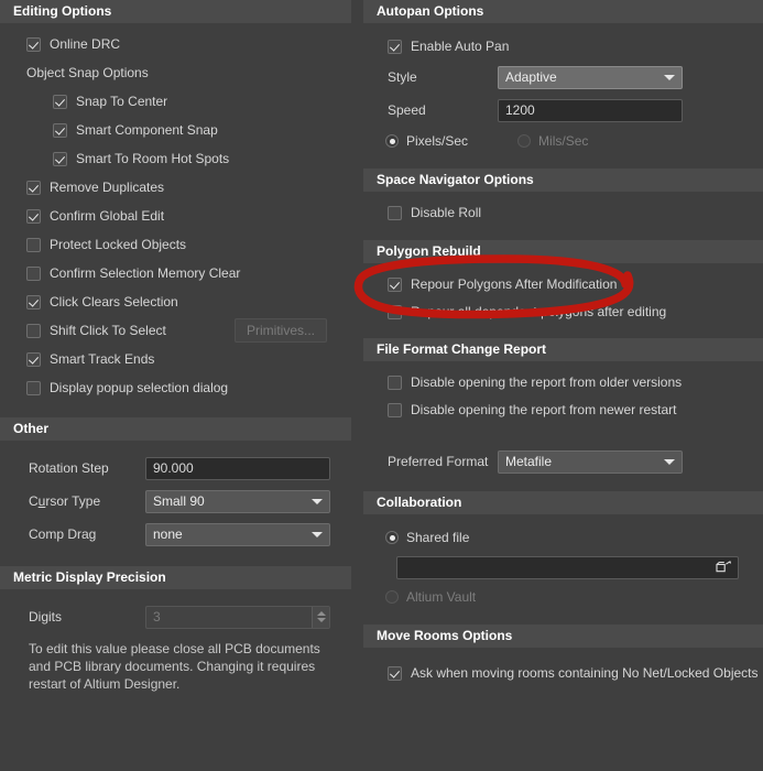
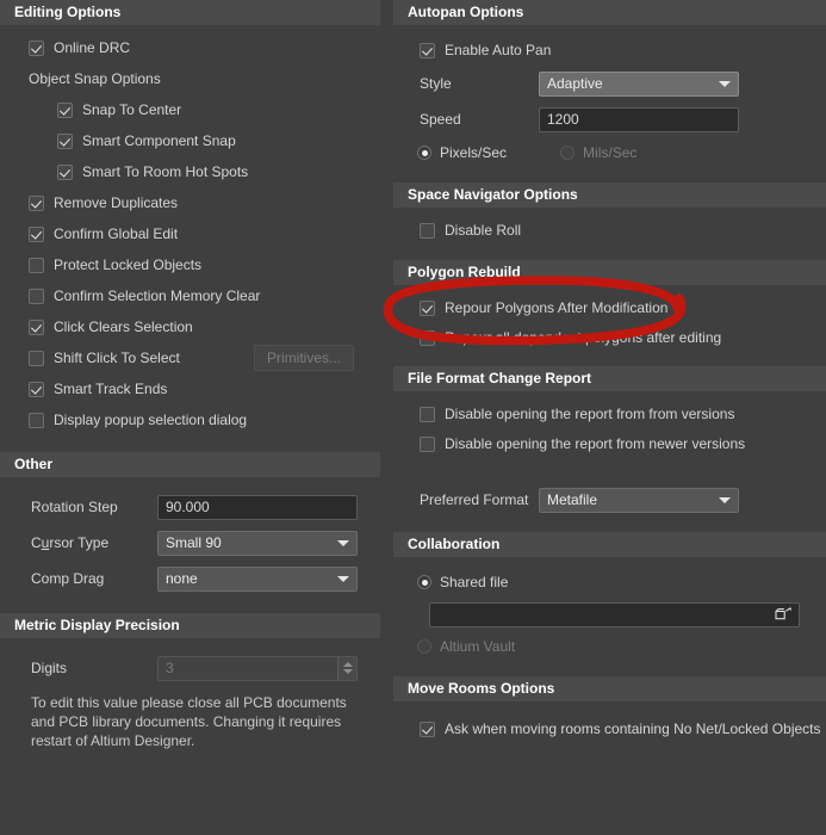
  Editing Options
  Online DRC
  Object Snap Options
  Snap To Center
  Smart Component Snap
  Smart To Room Hot Spots
  Remove Duplicates
  Confirm Global Edit
  Protect Locked Objects
  Confirm Selection Memory Clear
  Click Clears Selection
  Shift Click To Select
  Primitives...
  Smart Track Ends
  Display popup selection dialog
  Other
  Rotation Step
  90.000
  Cursor Type
  Small 90
  Comp Drag
  none
  Metric Display Precision
  Digits
  3
  To edit this value please close all PCB documents and PCB library documents. Changing it requires restart of Altium Designer.
  Autopan Options
  Enable Auto Pan
  Style
  Adaptive
  Speed
  1200
  Pixels/Sec
  Mils/Sec
  Space Navigator Options
  Disable Roll
  Polygon Rebuild
  Repour Polygons After Modification
  File Format Change Report
- Disable opening the report from older versions
+ Disable opening the report from from versions
- Disable opening the report from newer restart
+ Disable opening the report from newer versions
  Preferred Format
  Metafile
  Collaboration
  Shared file
  Altium Vault
  Move Rooms Options
  Ask when moving rooms containing No Net/Locked Objects
